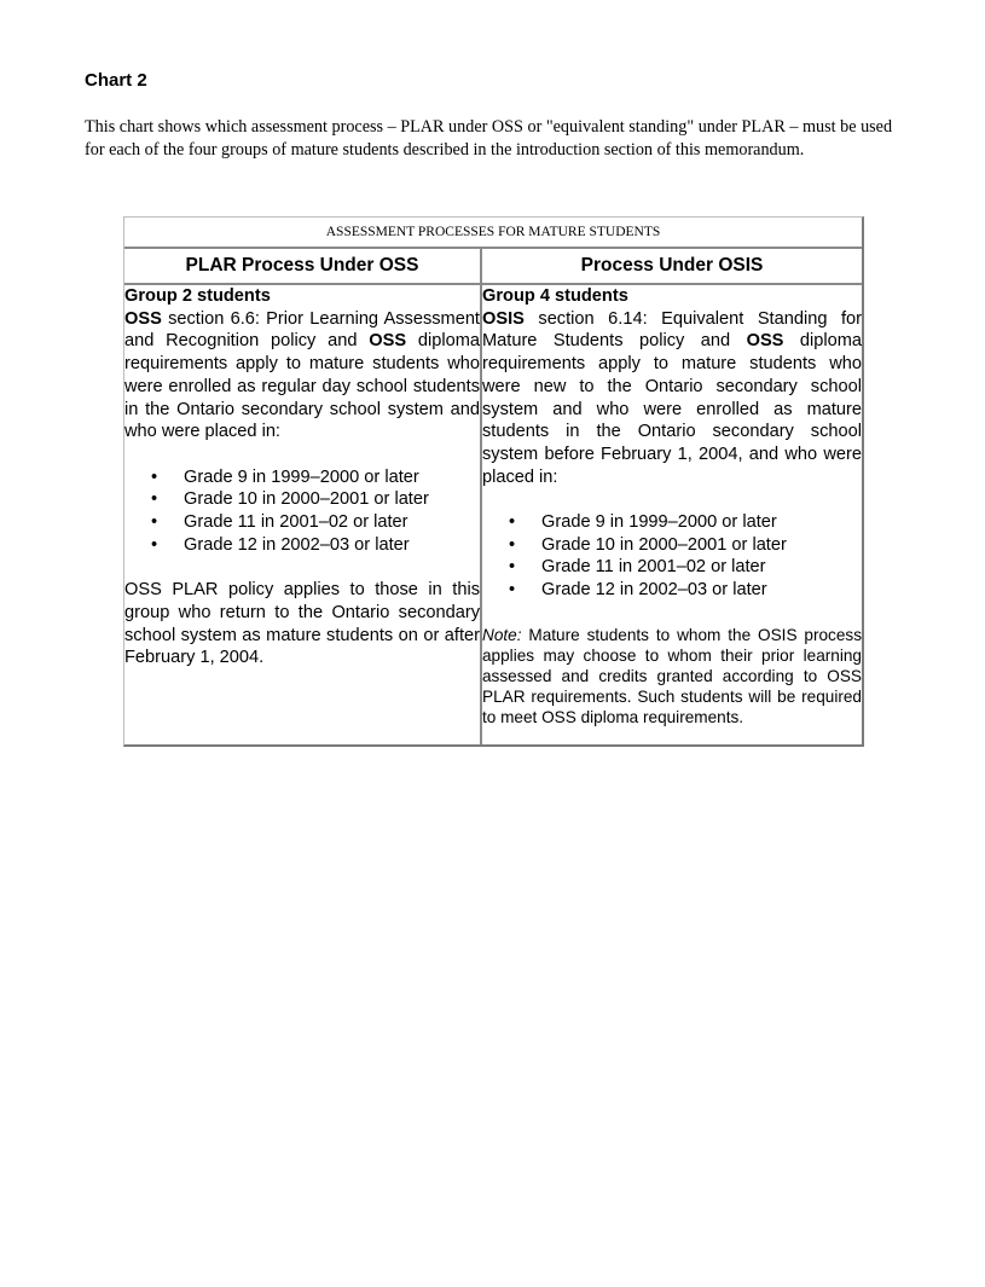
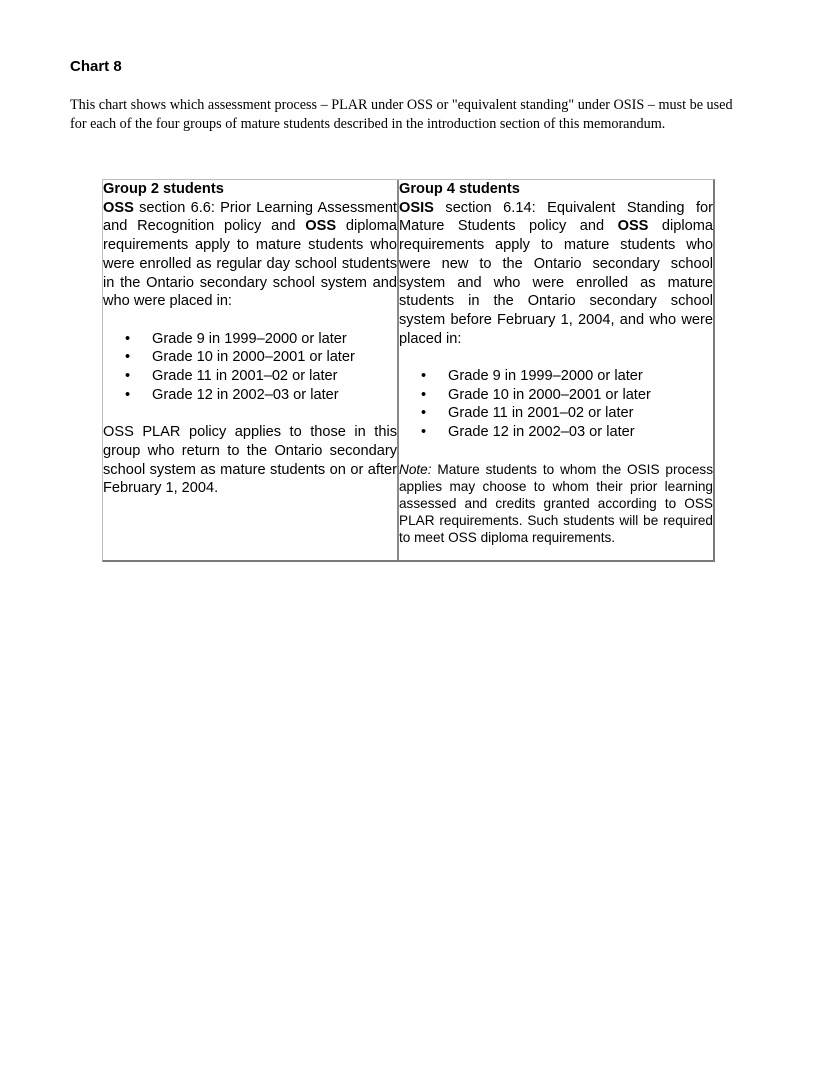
- Chart 2
+ Chart 8
- This chart shows which assessment process – PLAR under OSS or "equivalent standing" under PLAR – must be used for each of the four groups of mature students described in the introduction section of this memorandum.
+ This chart shows which assessment process – PLAR under OSS or "equivalent standing" under OSIS – must be used for each of the four groups of mature students described in the introduction section of this memorandum.
- ASSESSMENT PROCESSES FOR MATURE STUDENTS
- PLAR Process Under OSS	Process Under OSIS
  Group 2 students OSS section 6.6: Prior Learning Assessment and Recognition policy and OSS diploma requirements apply to mature students who were enrolled as regular day school students in the Ontario secondary school system and who were placed in: • Grade 9 in 1999–2000 or later • Grade 10 in 2000–2001 or later • Grade 11 in 2001–02 or later • Grade 12 in 2002–03 or later OSS PLAR policy applies to those in this group who return to the Ontario secondary school system as mature students on or after February 1, 2004.	Group 4 students OSIS section 6.14: Equivalent Standing for Mature Students policy and OSS diploma requirements apply to mature students who were new to the Ontario secondary school system and who were enrolled as mature students in the Ontario secondary school system before February 1, 2004, and who were placed in: • Grade 9 in 1999–2000 or later • Grade 10 in 2000–2001 or later • Grade 11 in 2001–02 or later • Grade 12 in 2002–03 or later Note: Mature students to whom the OSIS process applies may choose to whom their prior learning assessed and credits granted according to OSS PLAR requirements. Such students will be required to meet OSS diploma requirements.
